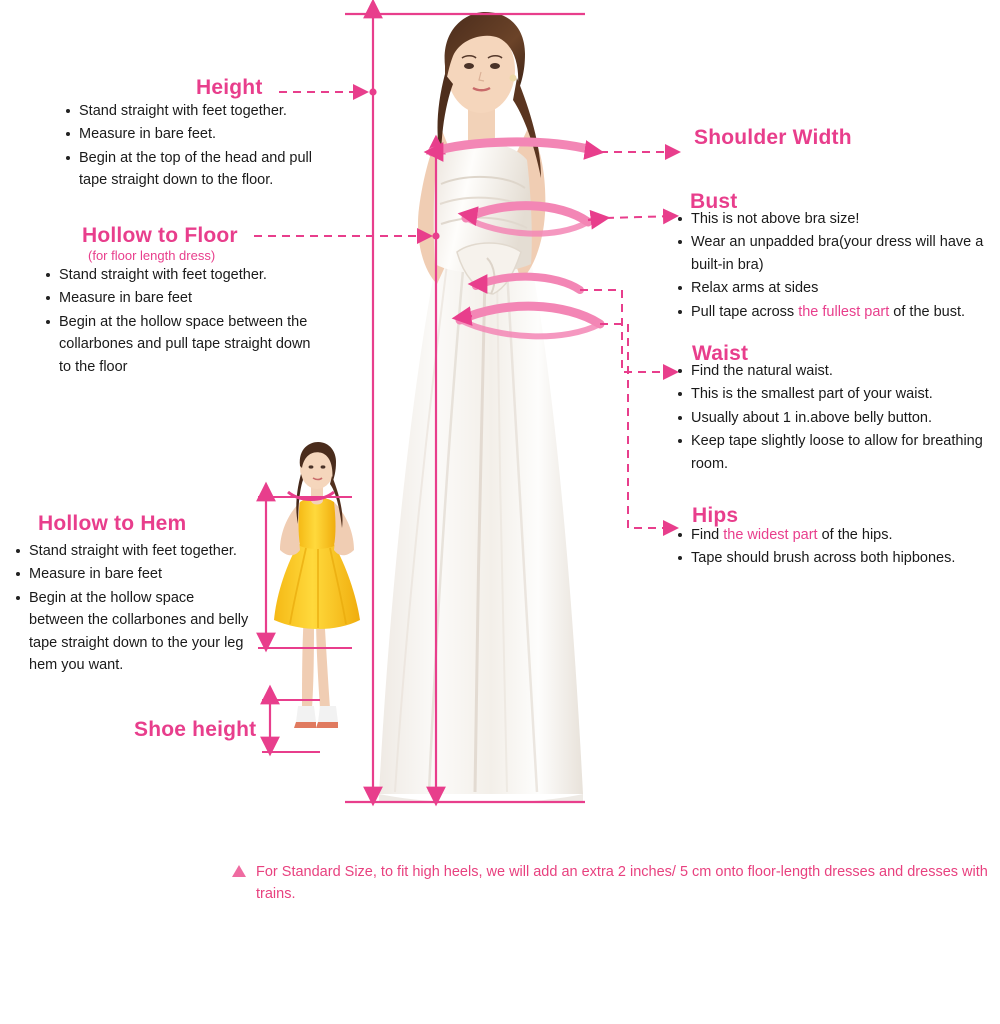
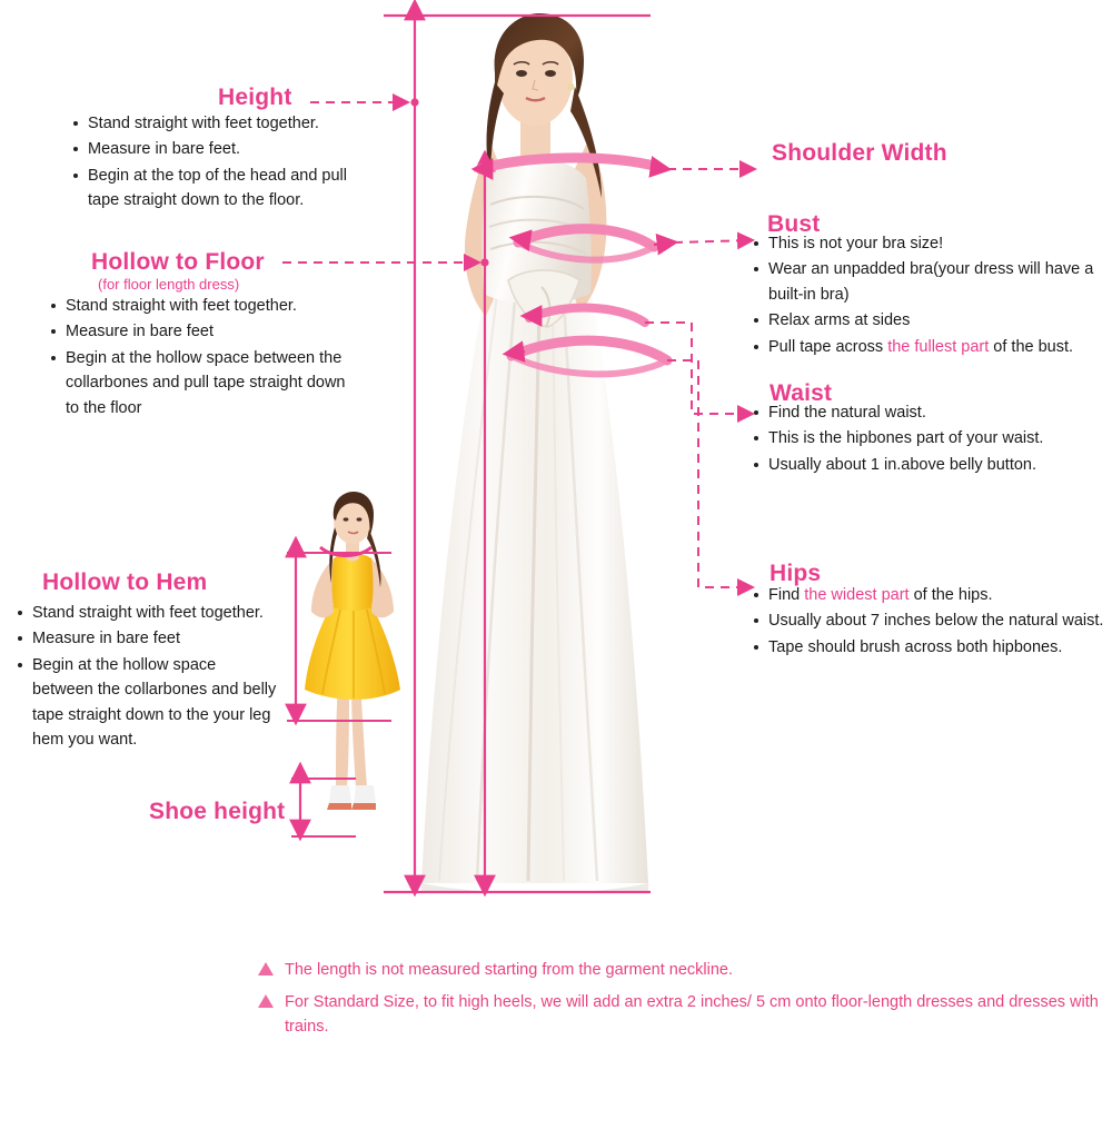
  Height
  Stand straight with feet together.
  Measure in bare feet.
  Begin at the top of the head and pull tape straight down to the floor.
  Hollow to Floor
  (for floor length dress)
  Stand straight with feet together.
  Measure in bare feet
  Begin at the hollow space between the collarbones and pull tape straight down to the floor
  Hollow to Hem
  Stand straight with feet together.
  Measure in bare feet
  Begin at the hollow space between the collarbones and belly tape straight down to the your leg hem you want.
  Shoe height
  Shoulder Width
  Bust
- This is not above bra size!
+ This is not your bra size!
  Wear an unpadded bra(your dress will have a built-in bra)
  Relax arms at sides
  Pull tape across the fullest part of the bust.
  Waist
  Find the natural waist.
- This is the smallest part of your waist.
+ This is the hipbones part of your waist.
  Usually about 1 in.above belly button.
- Keep tape slightly loose to allow for breathing room.
  Hips
  Find the widest part of the hips.
+ Usually about 7 inches below the natural waist.
  Tape should brush across both hipbones.
+ The length is not measured starting from the garment neckline.
  For Standard Size, to fit high heels, we will add an extra 2 inches/ 5 cm onto floor-length dresses and dresses with trains.
